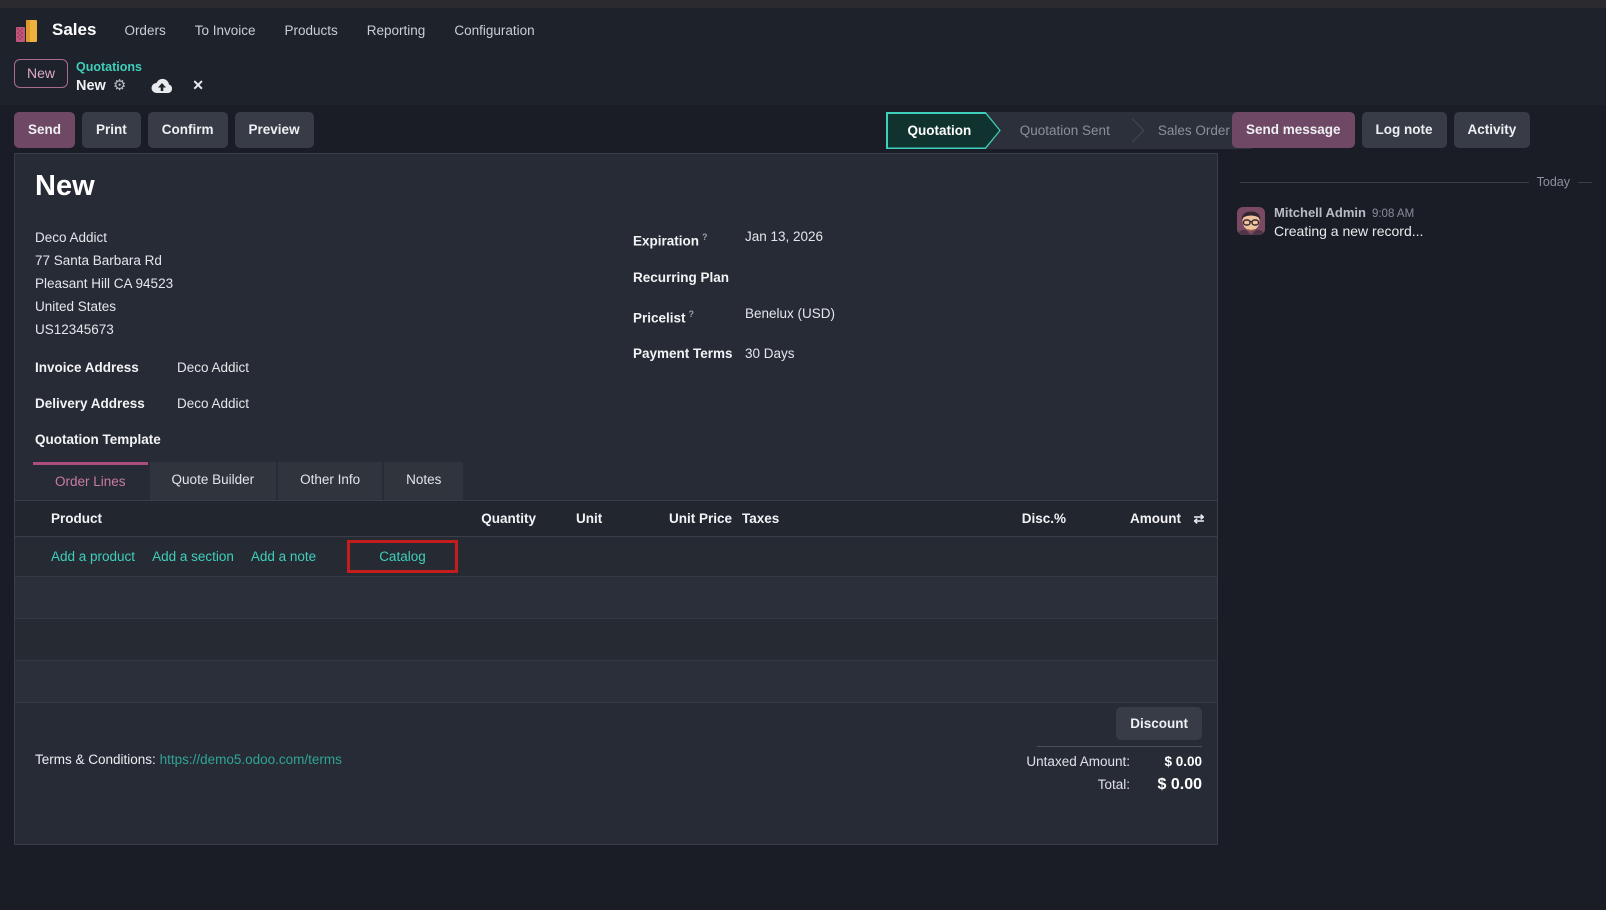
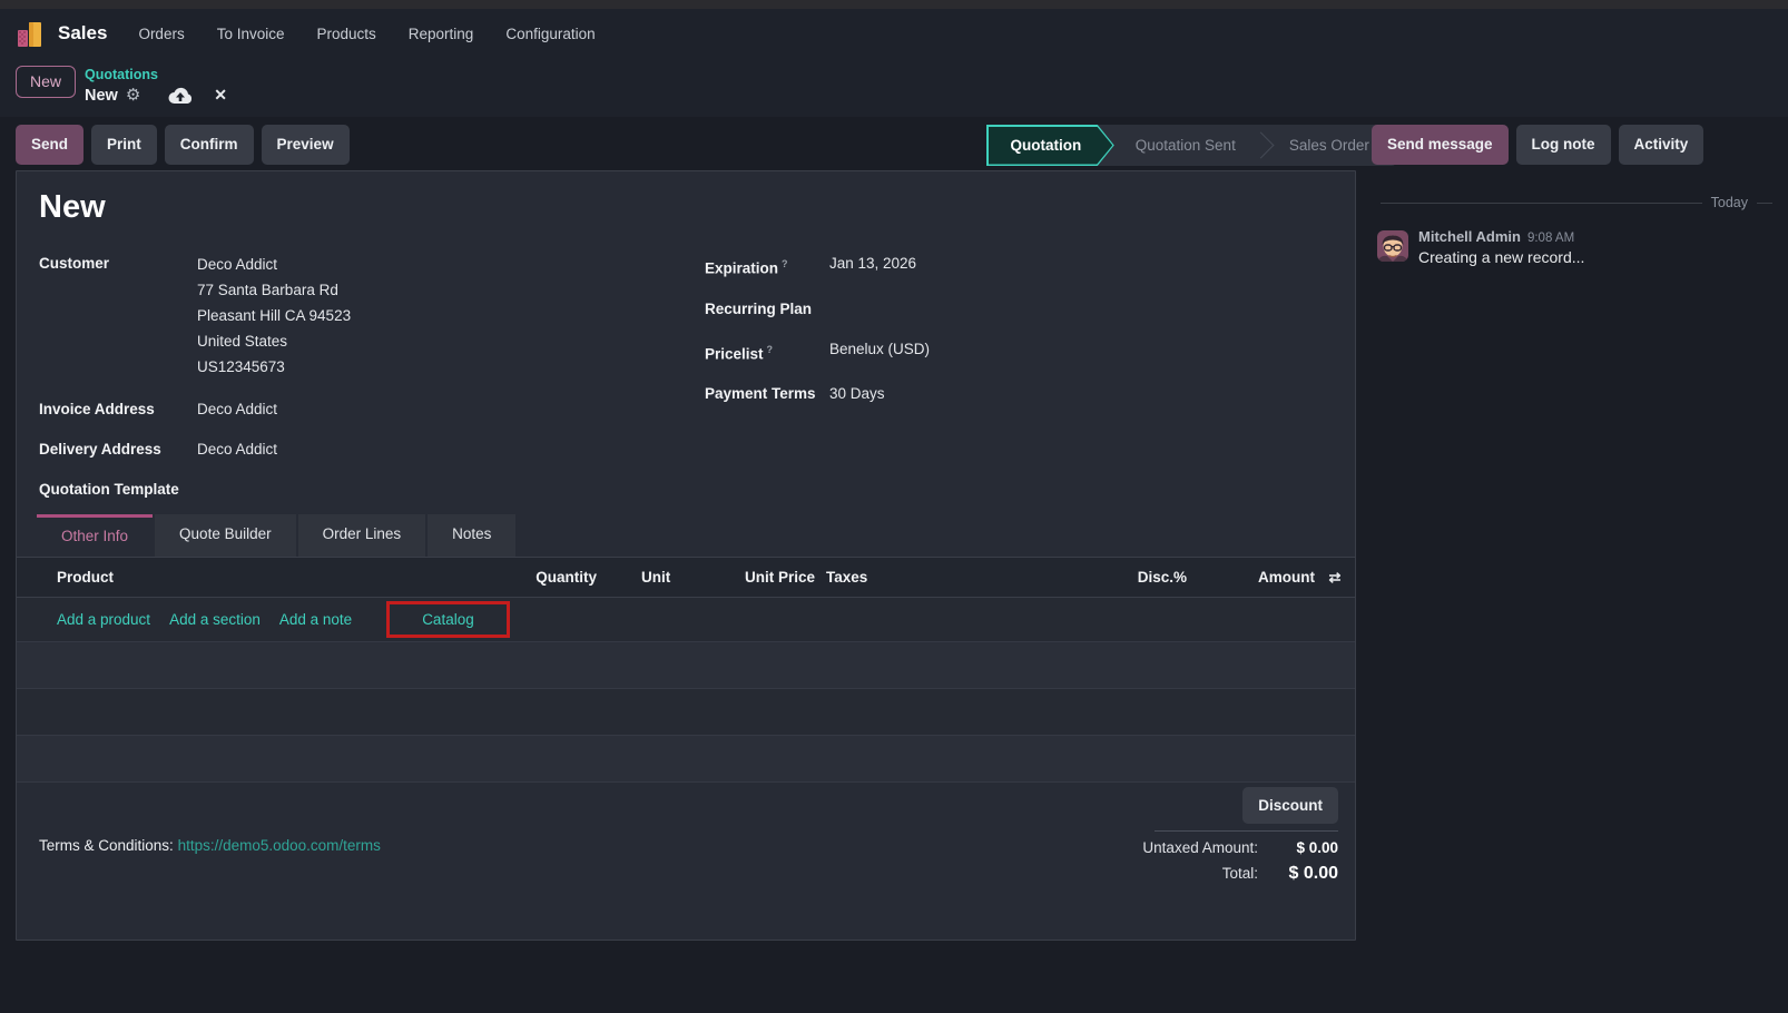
  Sales
  Orders
  To Invoice
  Products
  Reporting
  Configuration
  New
  Quotations
  New
  ⚙
  ✕
  Send
  Print
  Confirm
  Preview
  Quotation
  Quotation Sent
  Sales Order
  Send message
  Log note
  Activity
  New
+ Customer
  Deco Addict
  77 Santa Barbara Rd
  Pleasant Hill CA 94523
  United States
  US12345673
  Invoice Address
  Deco Addict
  Delivery Address
  Deco Addict
  Quotation Template
  Expiration ?
  Jan 13, 2026
  Recurring Plan
  Pricelist ?
  Benelux (USD)
  Payment Terms
  30 Days
- Order Lines
+ Other Info
  Quote Builder
- Other Info
+ Order Lines
  Notes
  Product
  Quantity
  Unit
  Unit Price
  Taxes
  Disc.%
  Amount
  ⇄
  Add a product
  Add a section
  Add a note
  Catalog
  Discount
  Untaxed Amount:
  $ 0.00
  Total:
  $ 0.00
  Terms & Conditions: https://demo5.odoo.com/terms
  Today
  Mitchell Admin 9:08 AM
  Creating a new record...
